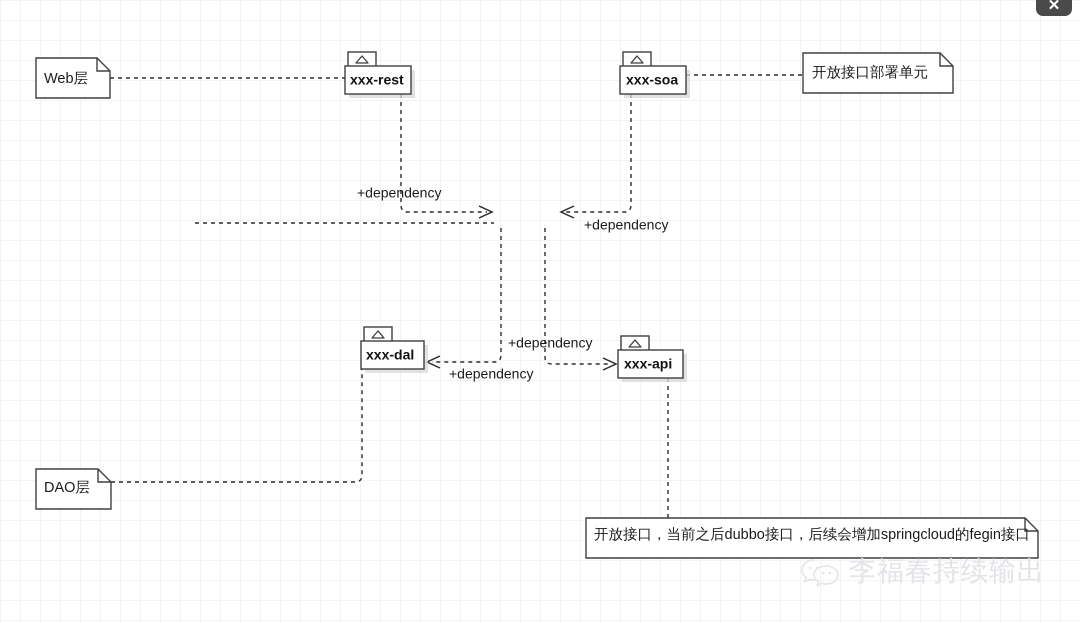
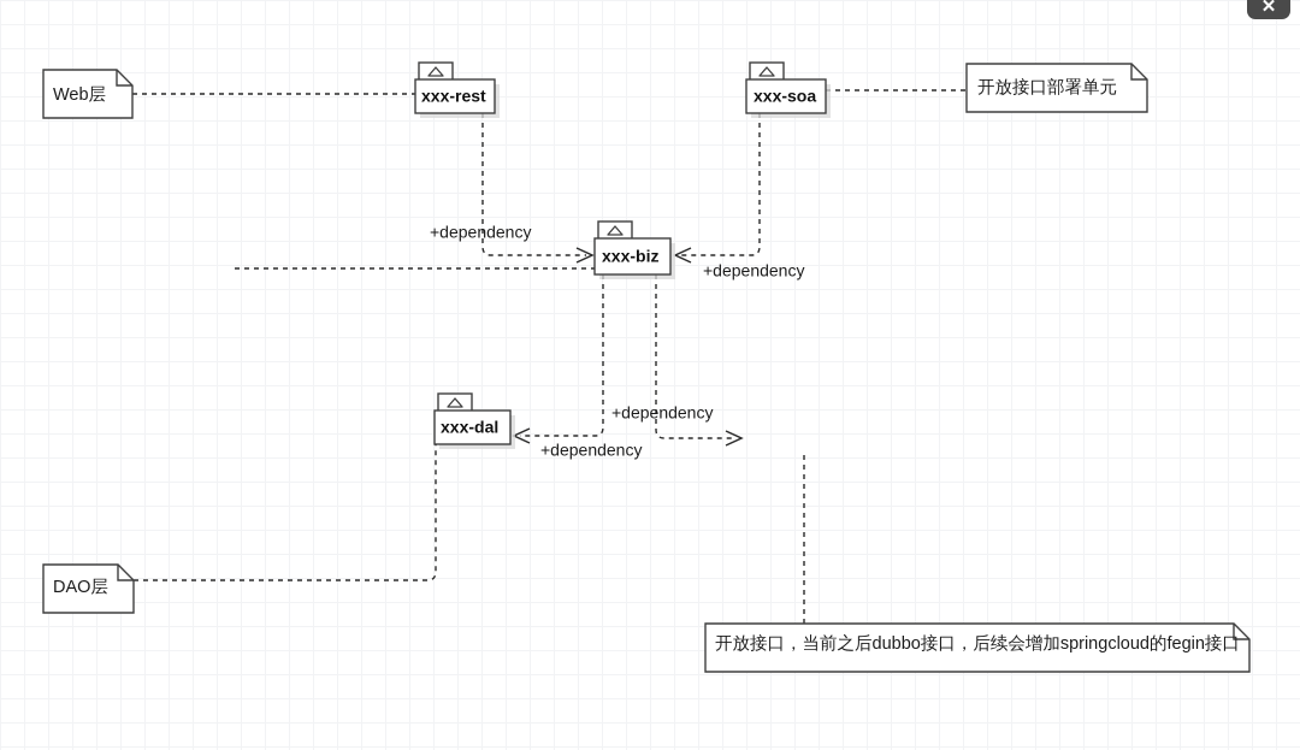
  Web层
  开放接口部署单元
  DAO层
  开放接口，当前之后dubbo接口，后续会增加springcloud的fegin接口
  +dependency
  +dependency
  +dependency
  +dependency
  xxx-rest
  xxx-soa
+ xxx-biz
  xxx-dal
- xxx-api
- 李福春持续输出
  ✕
